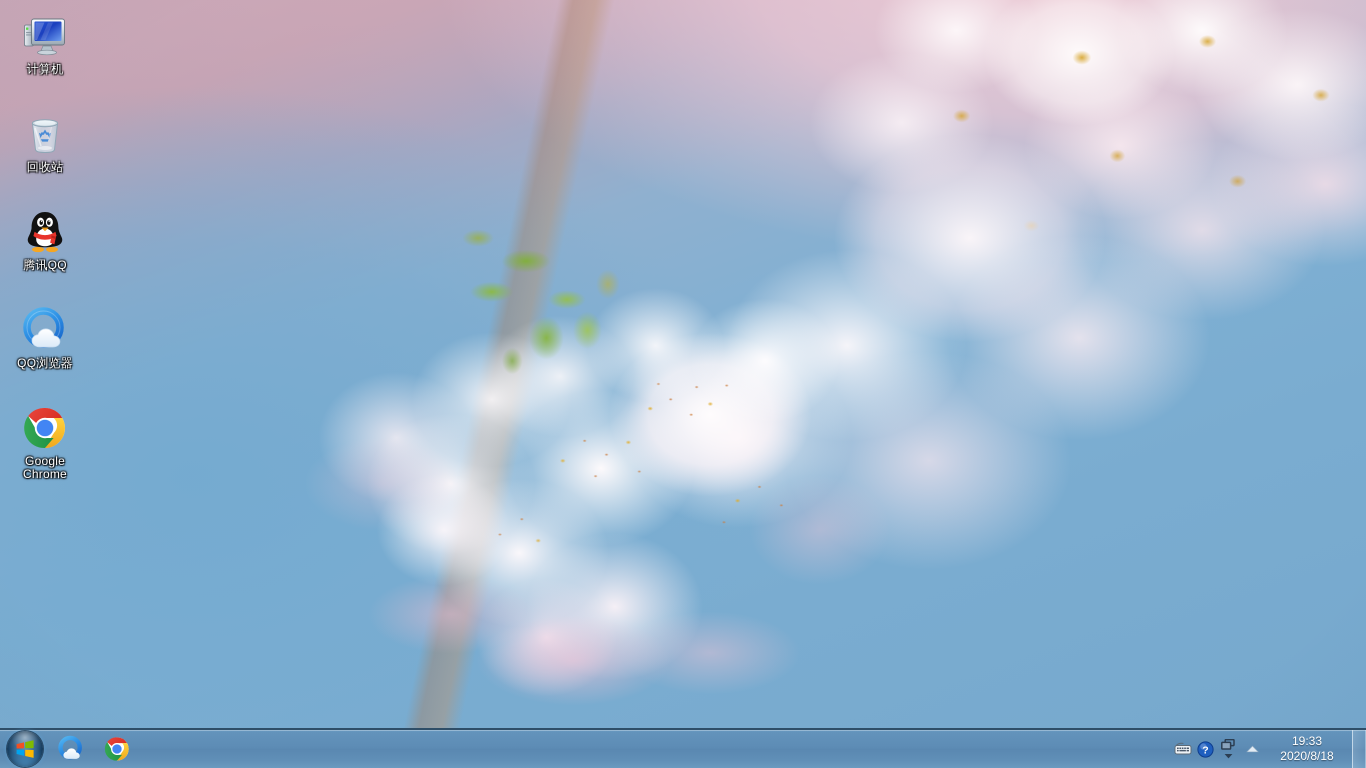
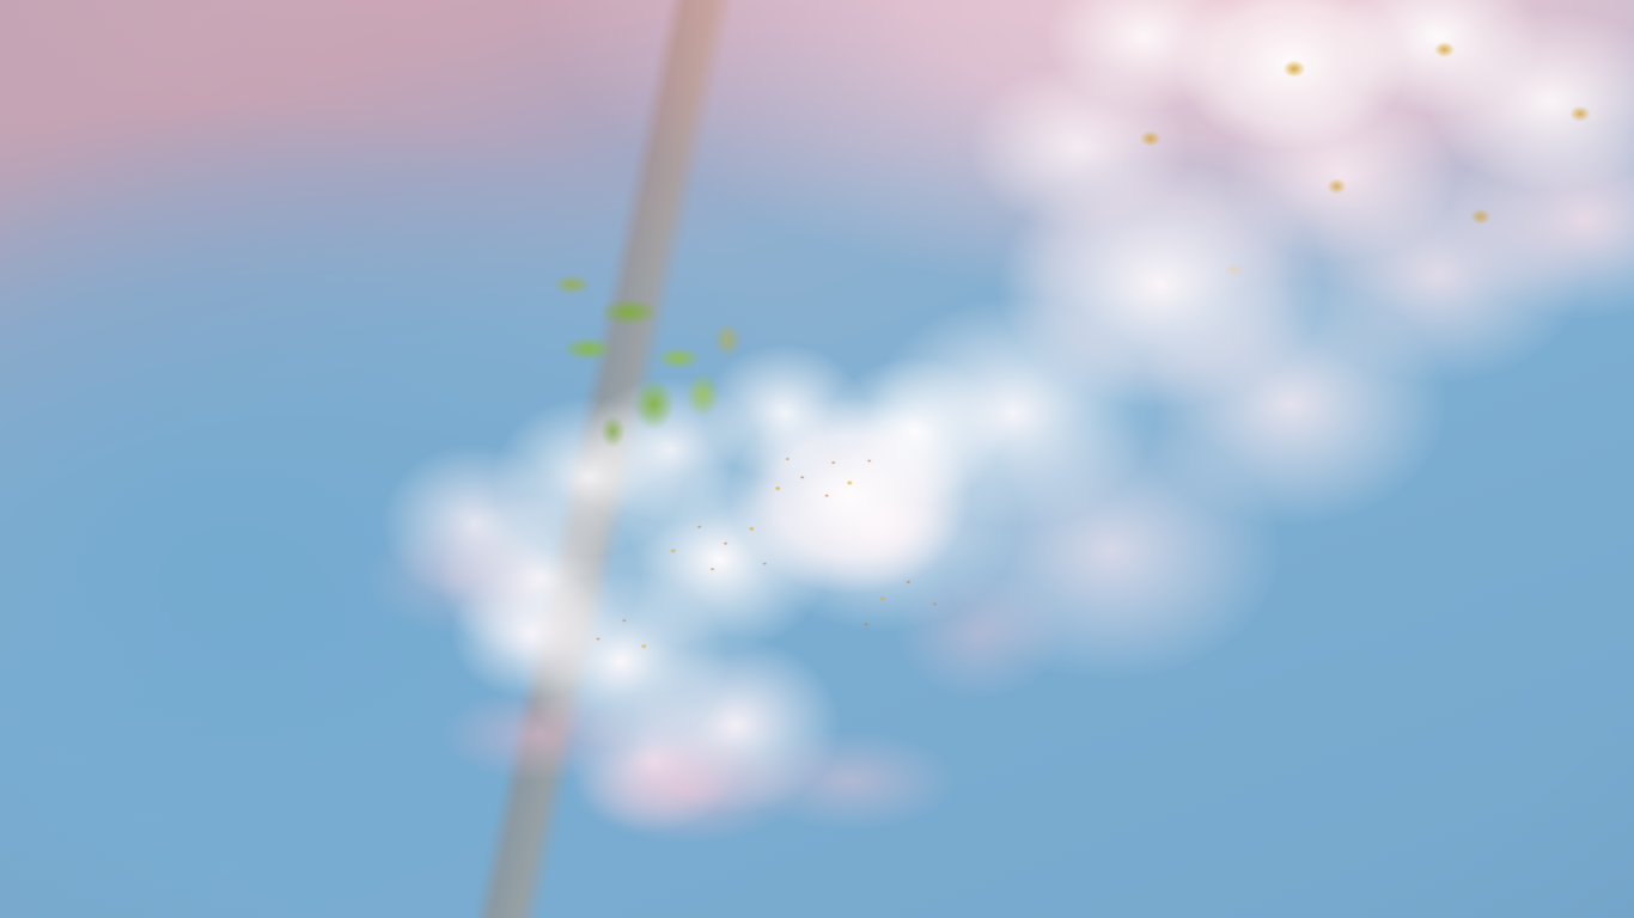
- 计算机
- 回收站
- 腾讯QQ
- QQ浏览器
- Google Chrome
- ?
- 19:33
- 2020/8/18
